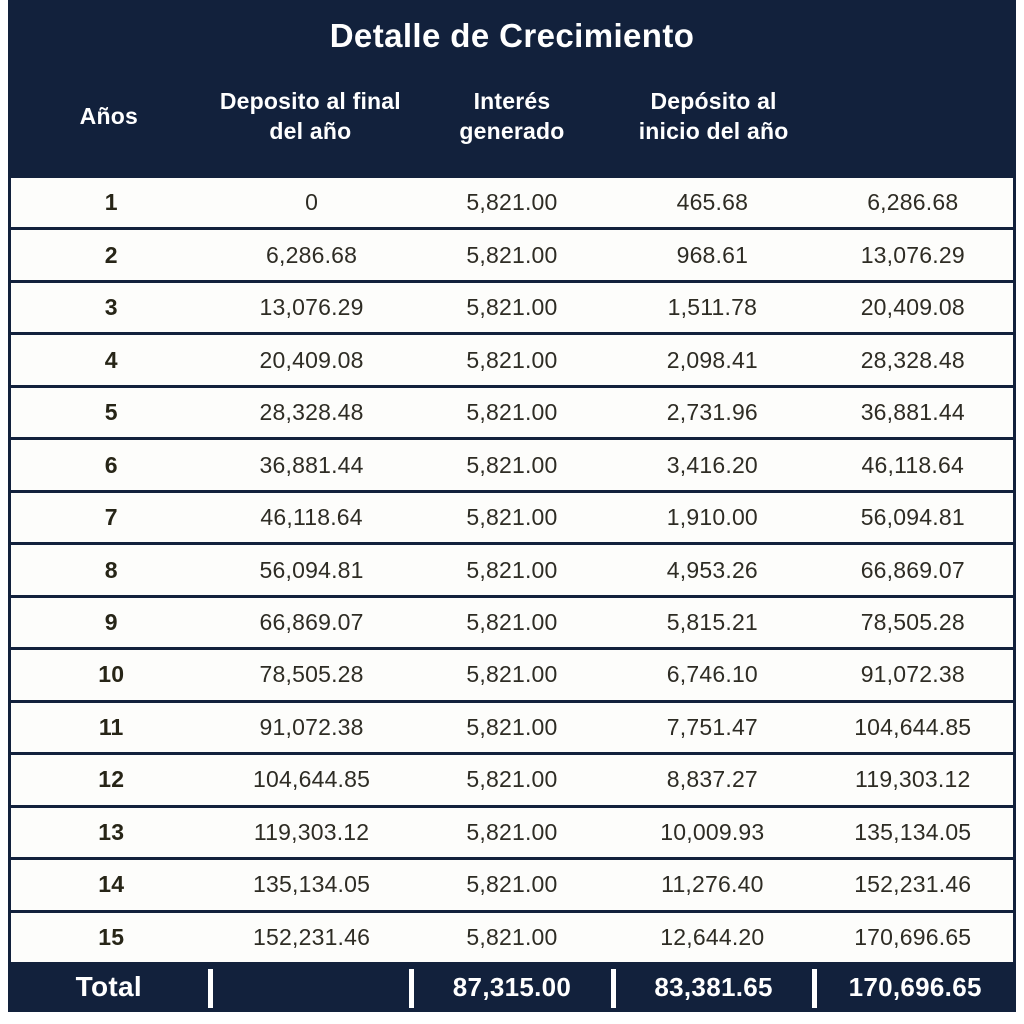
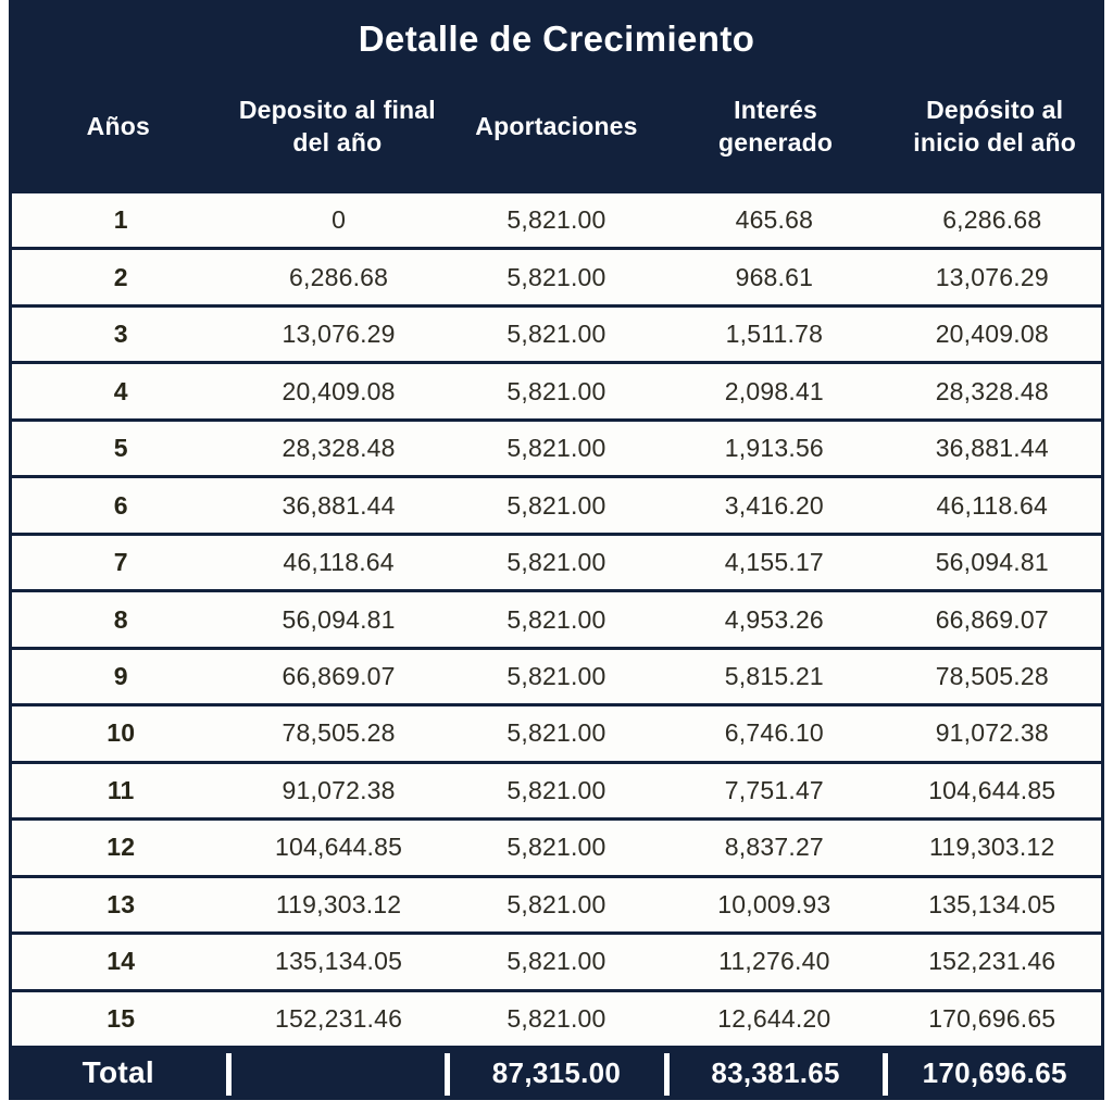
  Detalle de Crecimiento
  Años
  Deposito al final del año
+ Aportaciones
  Interés generado
  Depósito al inicio del año
  1
  0
  5,821.00
  465.68
  6,286.68
  2
  6,286.68
  5,821.00
  968.61
  13,076.29
  3
  13,076.29
  5,821.00
  1,511.78
  20,409.08
  4
  20,409.08
  5,821.00
  2,098.41
  28,328.48
  5
  28,328.48
  5,821.00
- 2,731.96
+ 1,913.56
  36,881.44
  6
  36,881.44
  5,821.00
  3,416.20
  46,118.64
  7
  46,118.64
  5,821.00
- 1,910.00
+ 4,155.17
  56,094.81
  8
  56,094.81
  5,821.00
  4,953.26
  66,869.07
  9
  66,869.07
  5,821.00
  5,815.21
  78,505.28
  10
  78,505.28
  5,821.00
  6,746.10
  91,072.38
  11
  91,072.38
  5,821.00
  7,751.47
  104,644.85
  12
  104,644.85
  5,821.00
  8,837.27
  119,303.12
  13
  119,303.12
  5,821.00
  10,009.93
  135,134.05
  14
  135,134.05
  5,821.00
  11,276.40
  152,231.46
  15
  152,231.46
  5,821.00
  12,644.20
  170,696.65
  Total
  87,315.00
  83,381.65
  170,696.65
